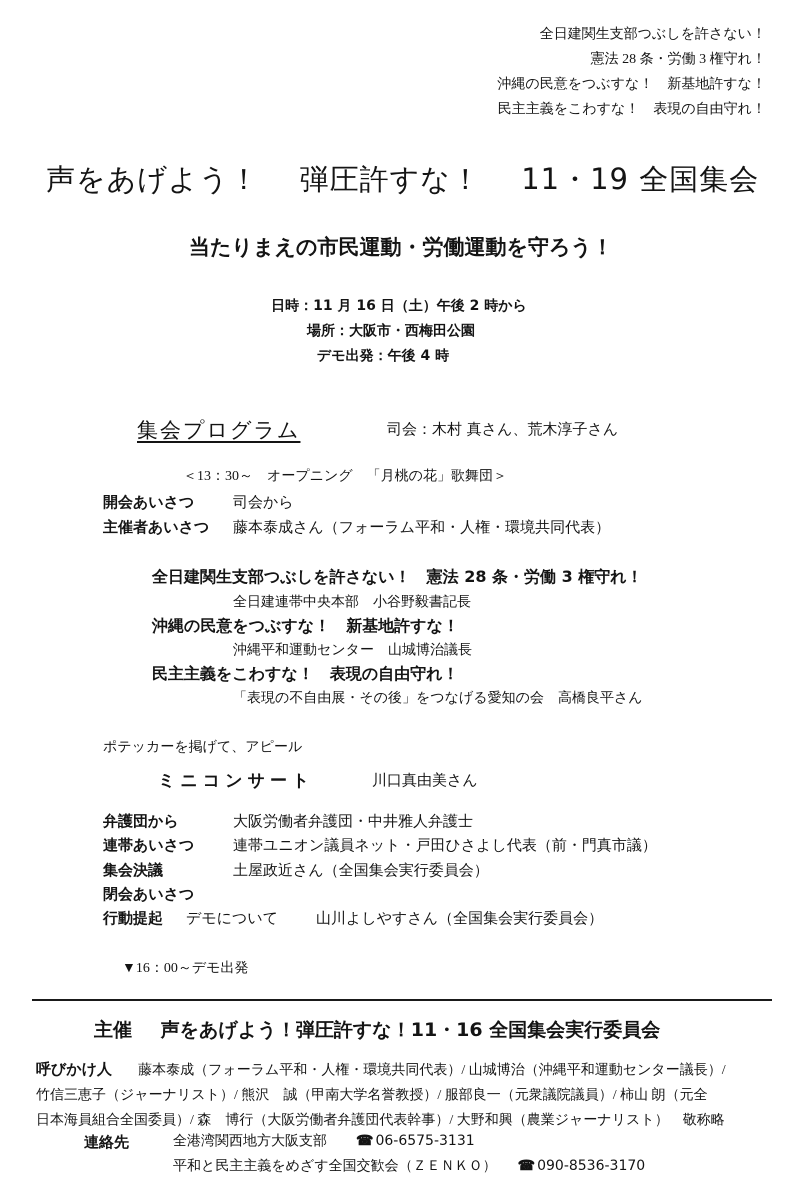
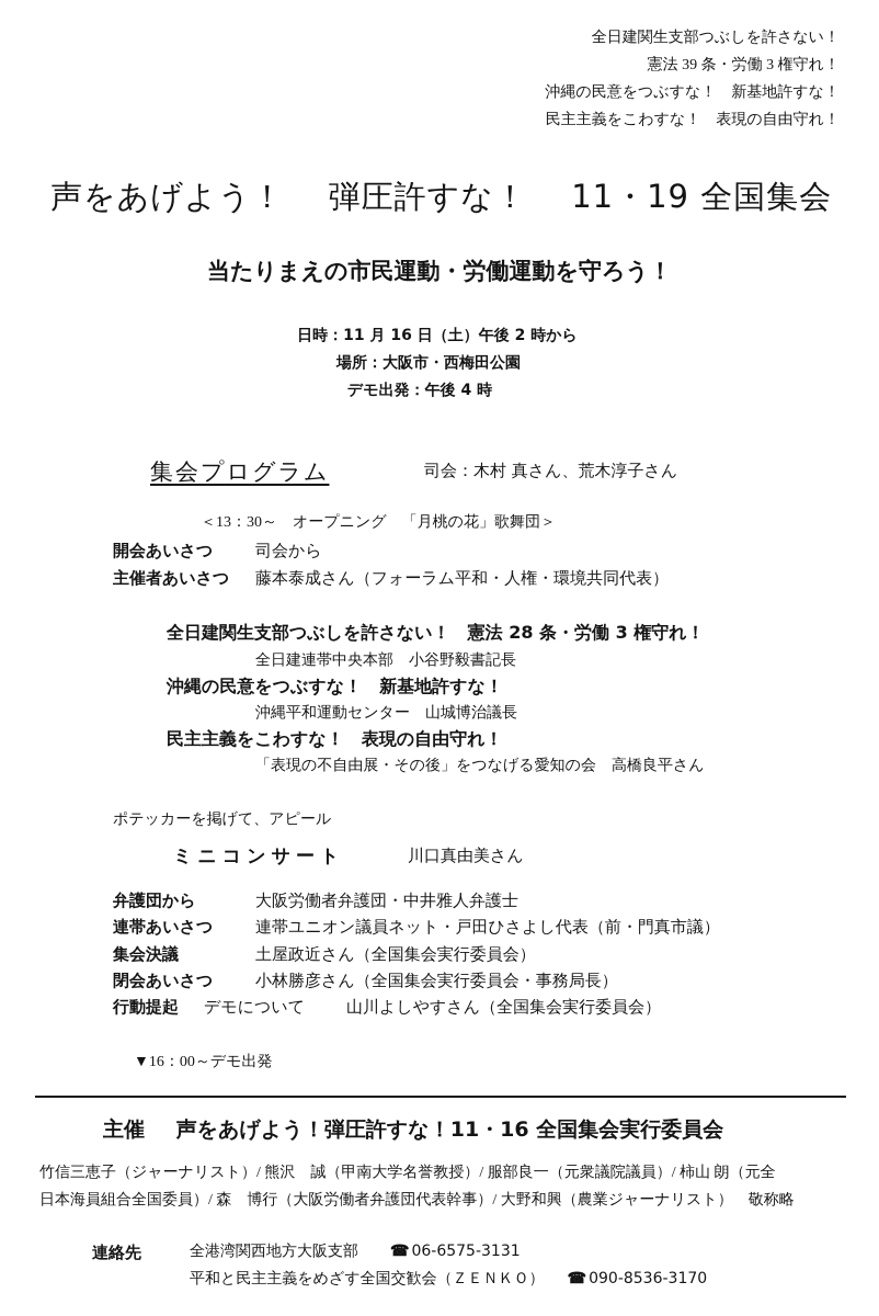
  全日建関生支部つぶしを許さない！
- 憲法 28 条・労働 3 権守れ！
+ 憲法 39 条・労働 3 権守れ！
  沖縄の民意をつぶすな！ 新基地許すな！
  民主主義をこわすな！ 表現の自由守れ！
  声をあげよう！ 弾圧許すな！ 11・19 全国集会
  当たりまえの市民運動・労働運動を守ろう！
  日時：11 月 16 日（土）午後 2 時から
  場所：大阪市・西梅田公園
  デモ出発：午後 4 時
  集会プログラム
  司会：木村 真さん、荒木淳子さん
  ＜13：30～ オープニング 「月桃の花」歌舞団＞
  開会あいさつ
  司会から
  主催者あいさつ
  藤本泰成さん（フォーラム平和・人権・環境共同代表）
  全日建関生支部つぶしを許さない！ 憲法 28 条・労働 3 権守れ！
  全日建連帯中央本部 小谷野毅書記長
  沖縄の民意をつぶすな！ 新基地許すな！
  沖縄平和運動センター 山城博治議長
  民主主義をこわすな！ 表現の自由守れ！
  「表現の不自由展・その後」をつなげる愛知の会 高橋良平さん
  ポテッカーを掲げて、アピール
  ミニコンサート
  川口真由美さん
  弁護団から
  大阪労働者弁護団・中井雅人弁護士
  連帯あいさつ
  連帯ユニオン議員ネット・戸田ひさよし代表（前・門真市議）
  集会決議
  土屋政近さん（全国集会実行委員会）
  閉会あいさつ
+ 小林勝彦さん（全国集会実行委員会・事務局長）
  行動提起
  デモについて
  山川よしやすさん（全国集会実行委員会）
  ▼16：00～デモ出発
  主催 声をあげよう！弾圧許すな！11・16 全国集会実行委員会
- 呼びかけ人 藤本泰成（フォーラム平和・人権・環境共同代表）/ 山城博治（沖縄平和運動センター議長）/
  竹信三恵子（ジャーナリスト）/ 熊沢 誠（甲南大学名誉教授）/ 服部良一（元衆議院議員）/ 柿山 朗（元全
  日本海員組合全国委員）/ 森 博行（大阪労働者弁護団代表幹事）/ 大野和興（農業ジャーナリスト） 敬称略
  連絡先
  全港湾関西地方大阪支部 ☎ 06-6575-3131
  平和と民主主義をめざす全国交歓会（ＺＥＮＫＯ） ☎ 090-8536-3170
